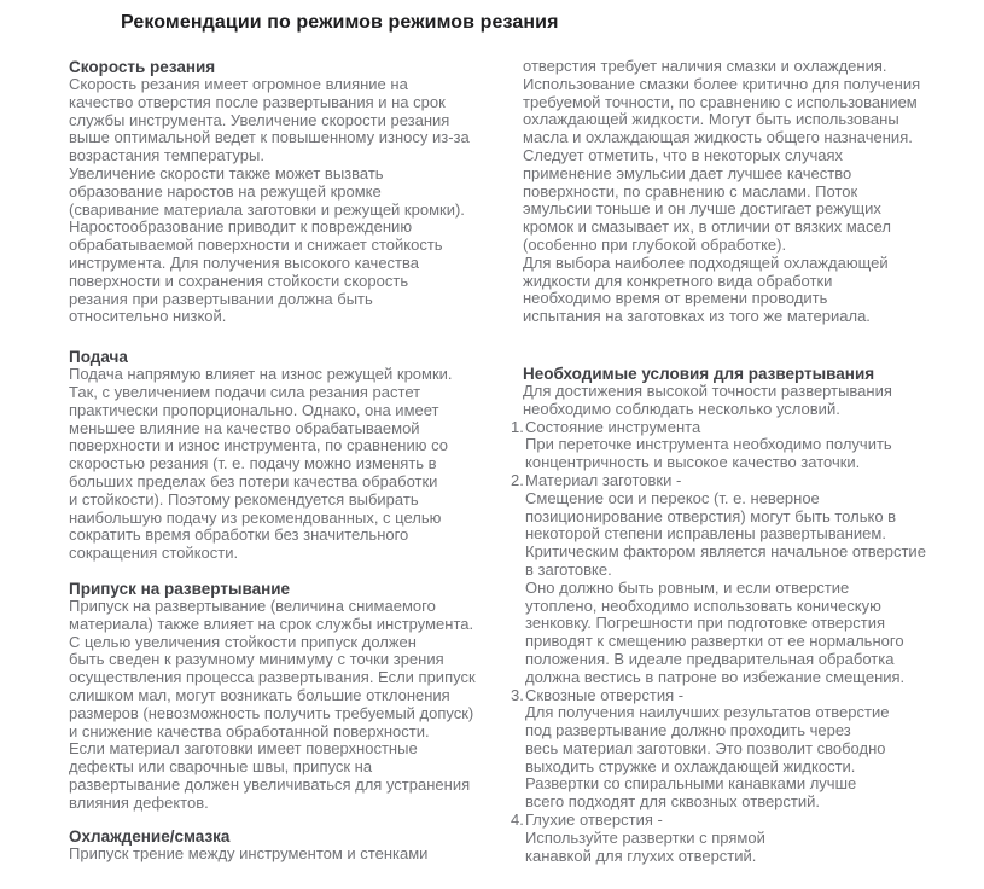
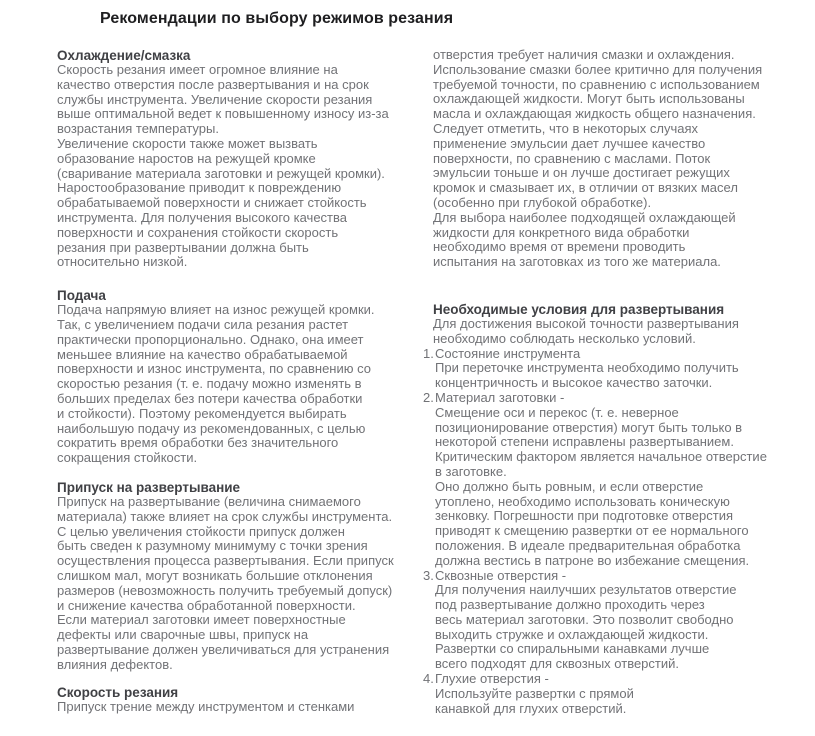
- Рекомендации по режимов режимов резания
+ Рекомендации по выбору режимов резания
- Скорость резания
+ Охлаждение/смазка
  Скорость резания имеет огромное влияние на
  качество отверстия после развертывания и на срок
  службы инструмента. Увеличение скорости резания
  выше оптимальной ведет к повышенному износу из-за
  возрастания температуры.
  Увеличение скорости также может вызвать
  образование наростов на режущей кромке
  (сваривание материала заготовки и режущей кромки).
  Наростообразование приводит к повреждению
  обрабатываемой поверхности и снижает стойкость
  инструмента. Для получения высокого качества
  поверхности и сохранения стойкости скорость
  резания при развертывании должна быть
  относительно низкой.
  Подача
  Подача напрямую влияет на износ режущей кромки.
  Так, с увеличением подачи сила резания растет
  практически пропорционально. Однако, она имеет
  меньшее влияние на качество обрабатываемой
  поверхности и износ инструмента, по сравнению со
  скоростью резания (т. е. подачу можно изменять в
  больших пределах без потери качества обработки
  и стойкости). Поэтому рекомендуется выбирать
  наибольшую подачу из рекомендованных, с целью
  сократить время обработки без значительного
  сокращения стойкости.
  Припуск на развертывание
  Припуск на развертывание (величина снимаемого
  материала) также влияет на срок службы инструмента.
  С целью увеличения стойкости припуск должен
  быть сведен к разумному минимуму с точки зрения
  осуществления процесса развертывания. Если припуск
  слишком мал, могут возникать большие отклонения
  размеров (невозможность получить требуемый допуск)
  и снижение качества обработанной поверхности.
  Если материал заготовки имеет поверхностные
  дефекты или сварочные швы, припуск на
  развертывание должен увеличиваться для устранения
  влияния дефектов.
- Охлаждение/смазка
+ Скорость резания
  Припуск трение между инструментом и стенками
  отверстия требует наличия смазки и охлаждения.
  Использование смазки более критично для получения
  требуемой точности, по сравнению с использованием
  охлаждающей жидкости. Могут быть использованы
  масла и охлаждающая жидкость общего назначения.
  Следует отметить, что в некоторых случаях
  применение эмульсии дает лучшее качество
  поверхности, по сравнению с маслами. Поток
  эмульсии тоньше и он лучше достигает режущих
  кромок и смазывает их, в отличии от вязких масел
  (особенно при глубокой обработке).
  Для выбора наиболее подходящей охлаждающей
  жидкости для конкретного вида обработки
  необходимо время от времени проводить
  испытания на заготовках из того же материала.
  Необходимые условия для развертывания
  Для достижения высокой точности развертывания
  необходимо соблюдать несколько условий.
  1.
  Состояние инструмента
  При переточке инструмента необходимо получить
  концентричность и высокое качество заточки.
  2.
  Материал заготовки -
  Смещение оси и перекос (т. е. неверное
  позиционирование отверстия) могут быть только в
  некоторой степени исправлены развертыванием.
  Критическим фактором является начальное отверстие
  в заготовке.
  Оно должно быть ровным, и если отверстие
  утоплено, необходимо использовать коническую
  зенковку. Погрешности при подготовке отверстия
  приводят к смещению развертки от ее нормального
  положения. В идеале предварительная обработка
  должна вестись в патроне во избежание смещения.
  3.
  Сквозные отверстия -
  Для получения наилучших результатов отверстие
  под развертывание должно проходить через
  весь материал заготовки. Это позволит свободно
  выходить стружке и охлаждающей жидкости.
  Развертки со спиральными канавками лучше
  всего подходят для сквозных отверстий.
  4.
  Глухие отверстия -
  Используйте развертки с прямой
  канавкой для глухих отверстий.
